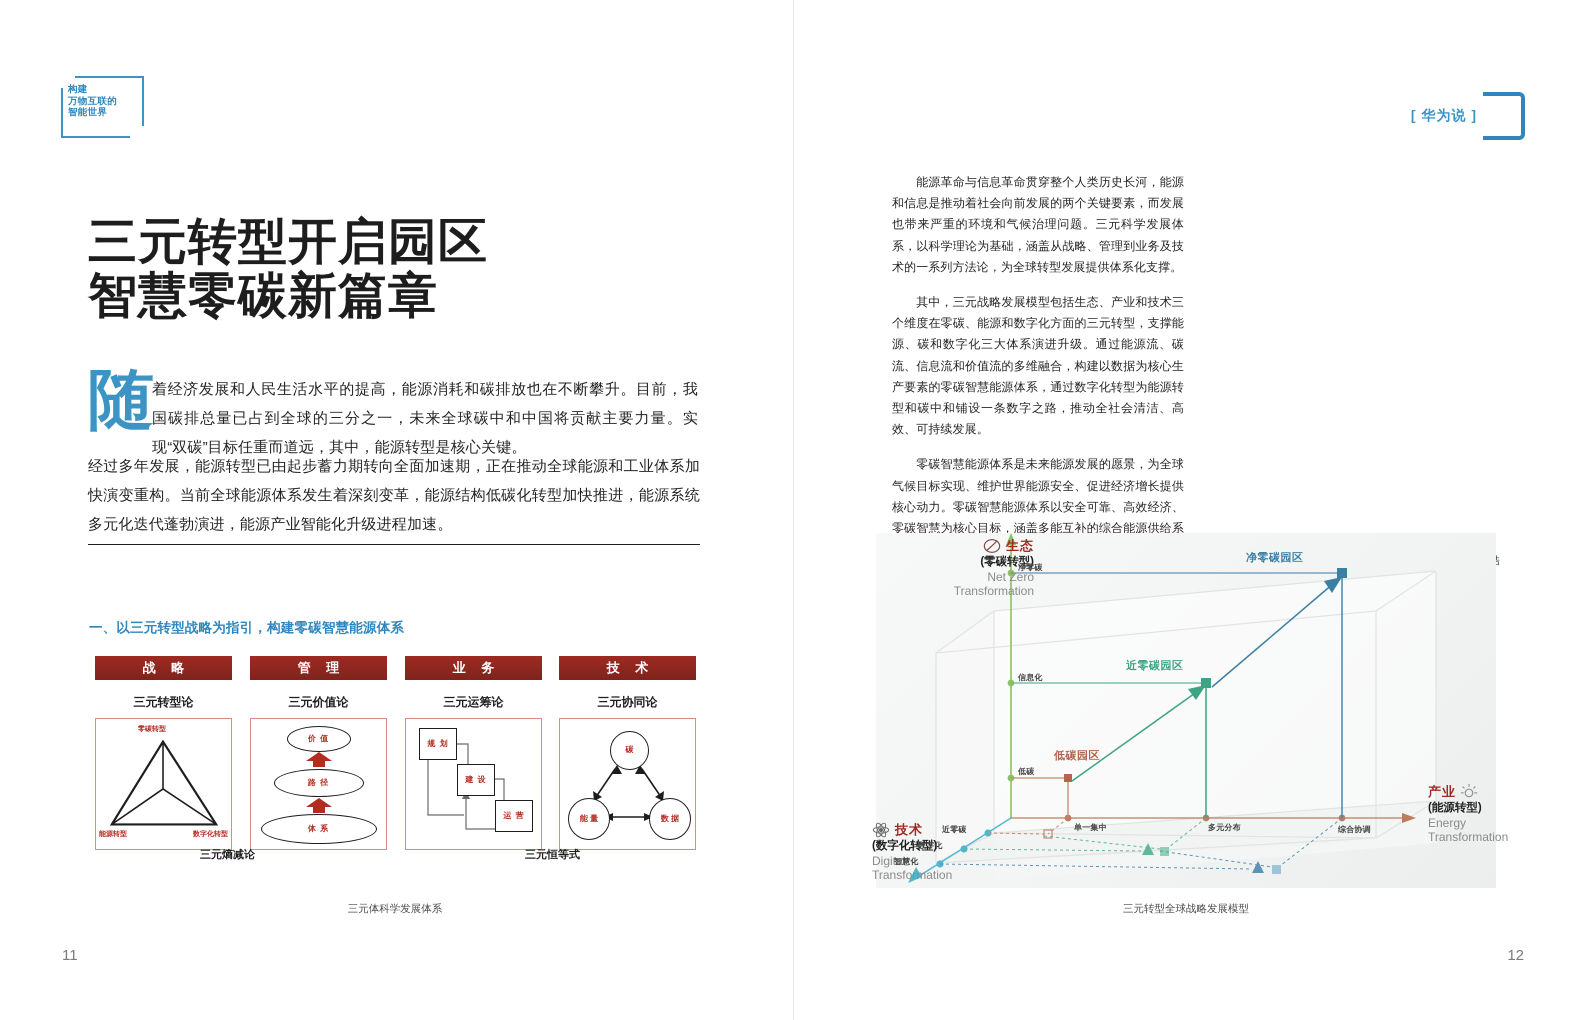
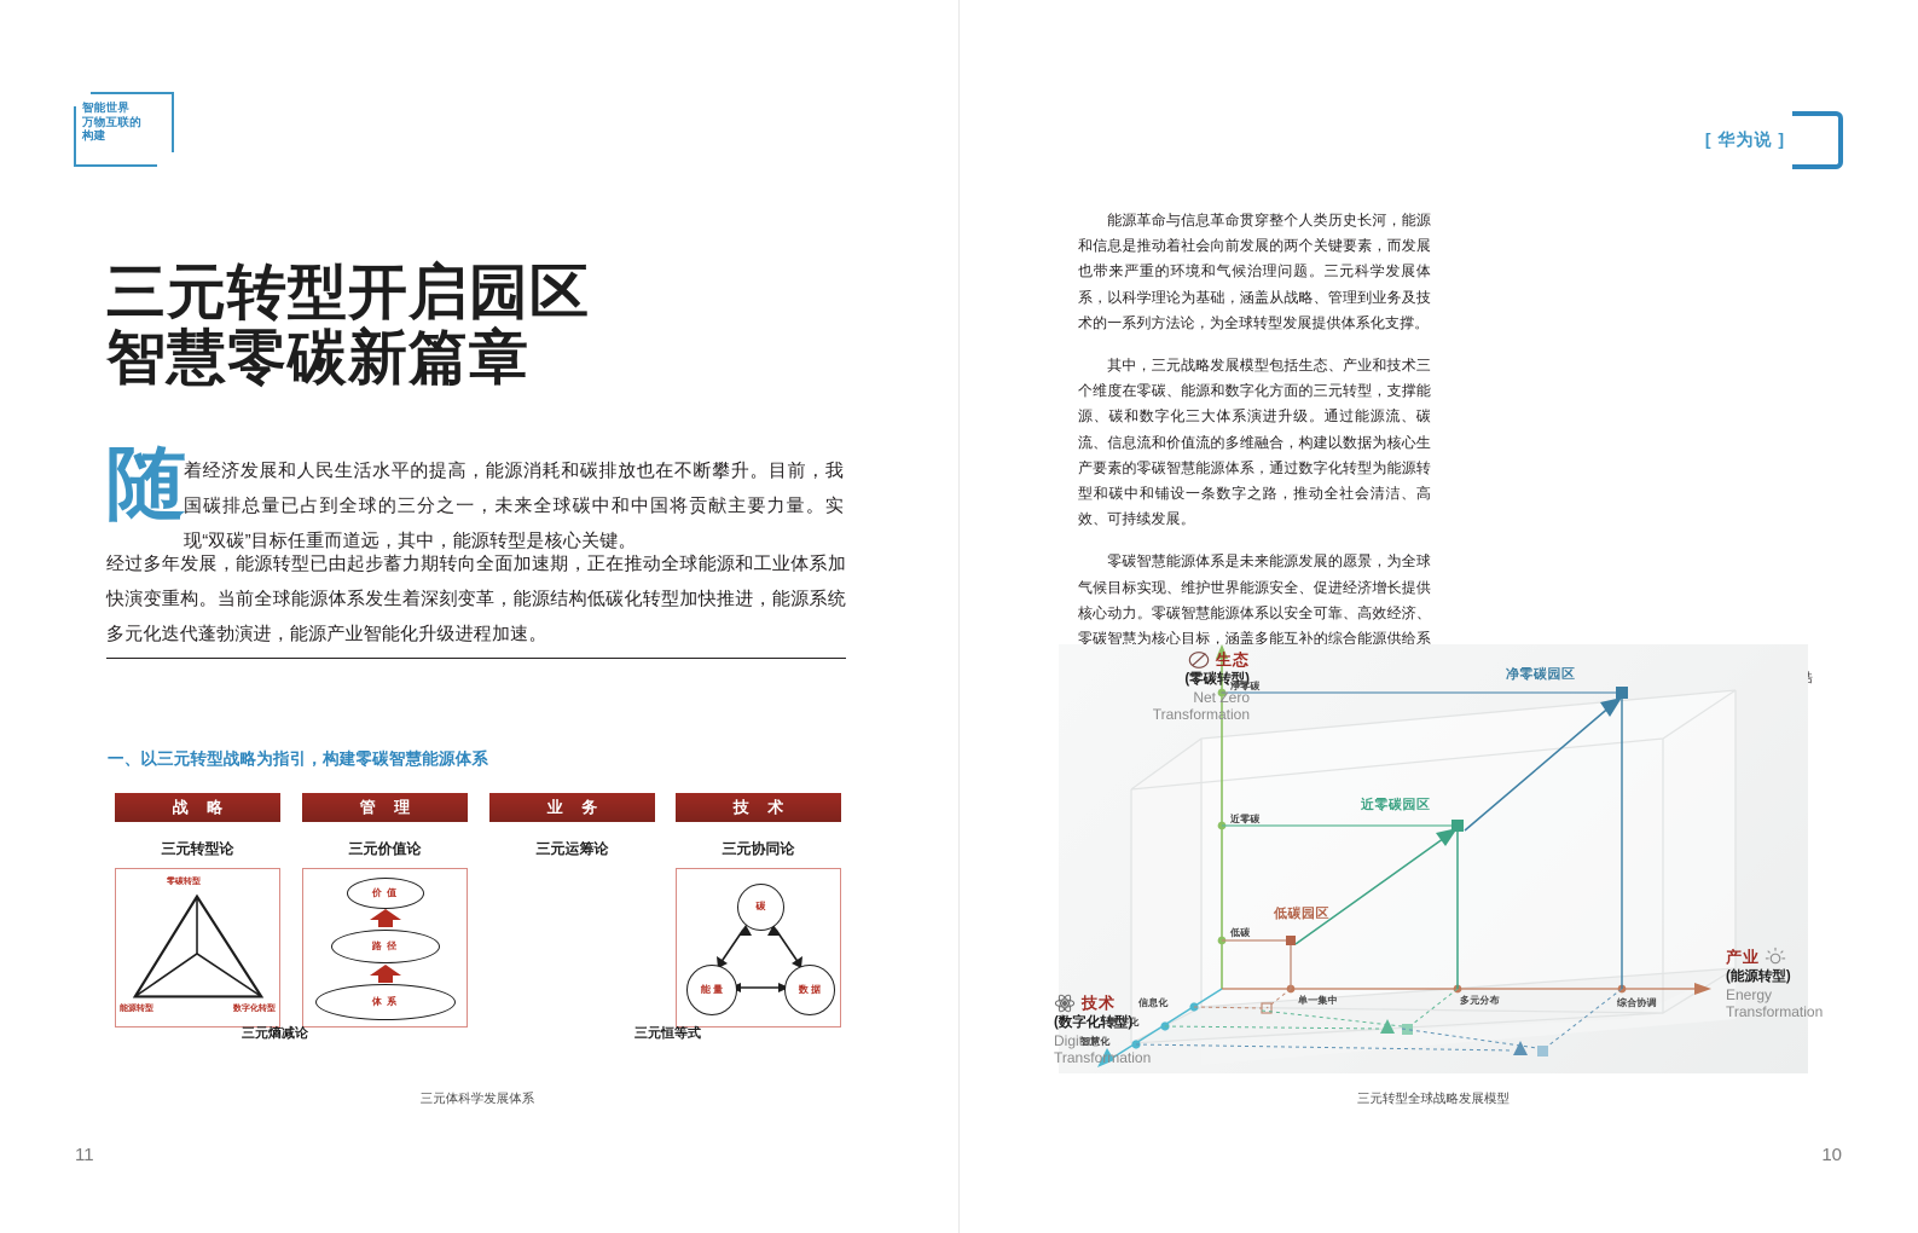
- 构建
+ 智能世界
  万物互联的
- 智能世界
+ 构建
  [ 华为说 ]
  三元转型开启园区
  智慧零碳新篇章
  随
  着经济发展和人民生活水平的提高，能源消耗和碳排放也在不断攀升。目前，我国碳排总量已占到全球的三分之一，未来全球碳中和中国将贡献主要力量。实现“双碳”目标任重而道远，其中，能源转型是核心关键。
  经过多年发展，能源转型已由起步蓄力期转向全面加速期，正在推动全球能源和工业体系加快演变重构。当前全球能源体系发生着深刻变革，能源结构低碳化转型加快推进，能源系统多元化迭代蓬勃演进，能源产业智能化升级进程加速。
  一、以三元转型战略为指引，构建零碳智慧能源体系
  战 略
  三元转型论
  管 理
  三元价值论
  价 值
  路 径
  体 系
  业 务
  三元运筹论
- 规 划
- 建 设
- 运 营
  技 术
  三元协同论
  碳
  能 量
  数 据
  三元熵减论
  三元恒等式
  三元体科学发展体系
  11
  能源革命与信息革命贯穿整个人类历史长河，能源和信息是推动着社会向前发展的两个关键要素，而发展也带来严重的环境和气候治理问题。三元科学发展体系，以科学理论为基础，涵盖从战略、管理到业务及技术的一系列方法论，为全球转型发展提供体系化支撑。
  其中，三元战略发展模型包括生态、产业和技术三个维度在零碳、能源和数字化方面的三元转型，支撑能源、碳和数字化三大体系演进升级。通过能源流、碳流、信息流和价值流的多维融合，构建以数据为核心生产要素的零碳智慧能源体系，通过数字化转型为能源转型和碳中和铺设一条数字之路，推动全社会清洁、高效、可持续发展。
  零碳智慧能源体系是未来能源发展的愿景，为全球气候目标实现、维护世界能源安全、促进经济增长提供核心动力。零碳智慧能源体系以安全可靠、高效经济、零碳智慧为核心目标，涵盖多能互补的综合能源供给系
  生态
  (零碳转型)
  Net Zero
  Transformation
  产业
  (能源转型)
  Energy
  Transformation
  技术
  (数字化转型)
  Digital
  Transformation
  净零碳
- 信息化
+ 近零碳
  低碳
  单一集中
  多元分布
  综合协调
- 近零碳
+ 信息化
  数字化
  智慧化
  低碳园区
  近零碳园区
  净零碳园区
  三元转型全球战略发展模型
- 12
+ 10
